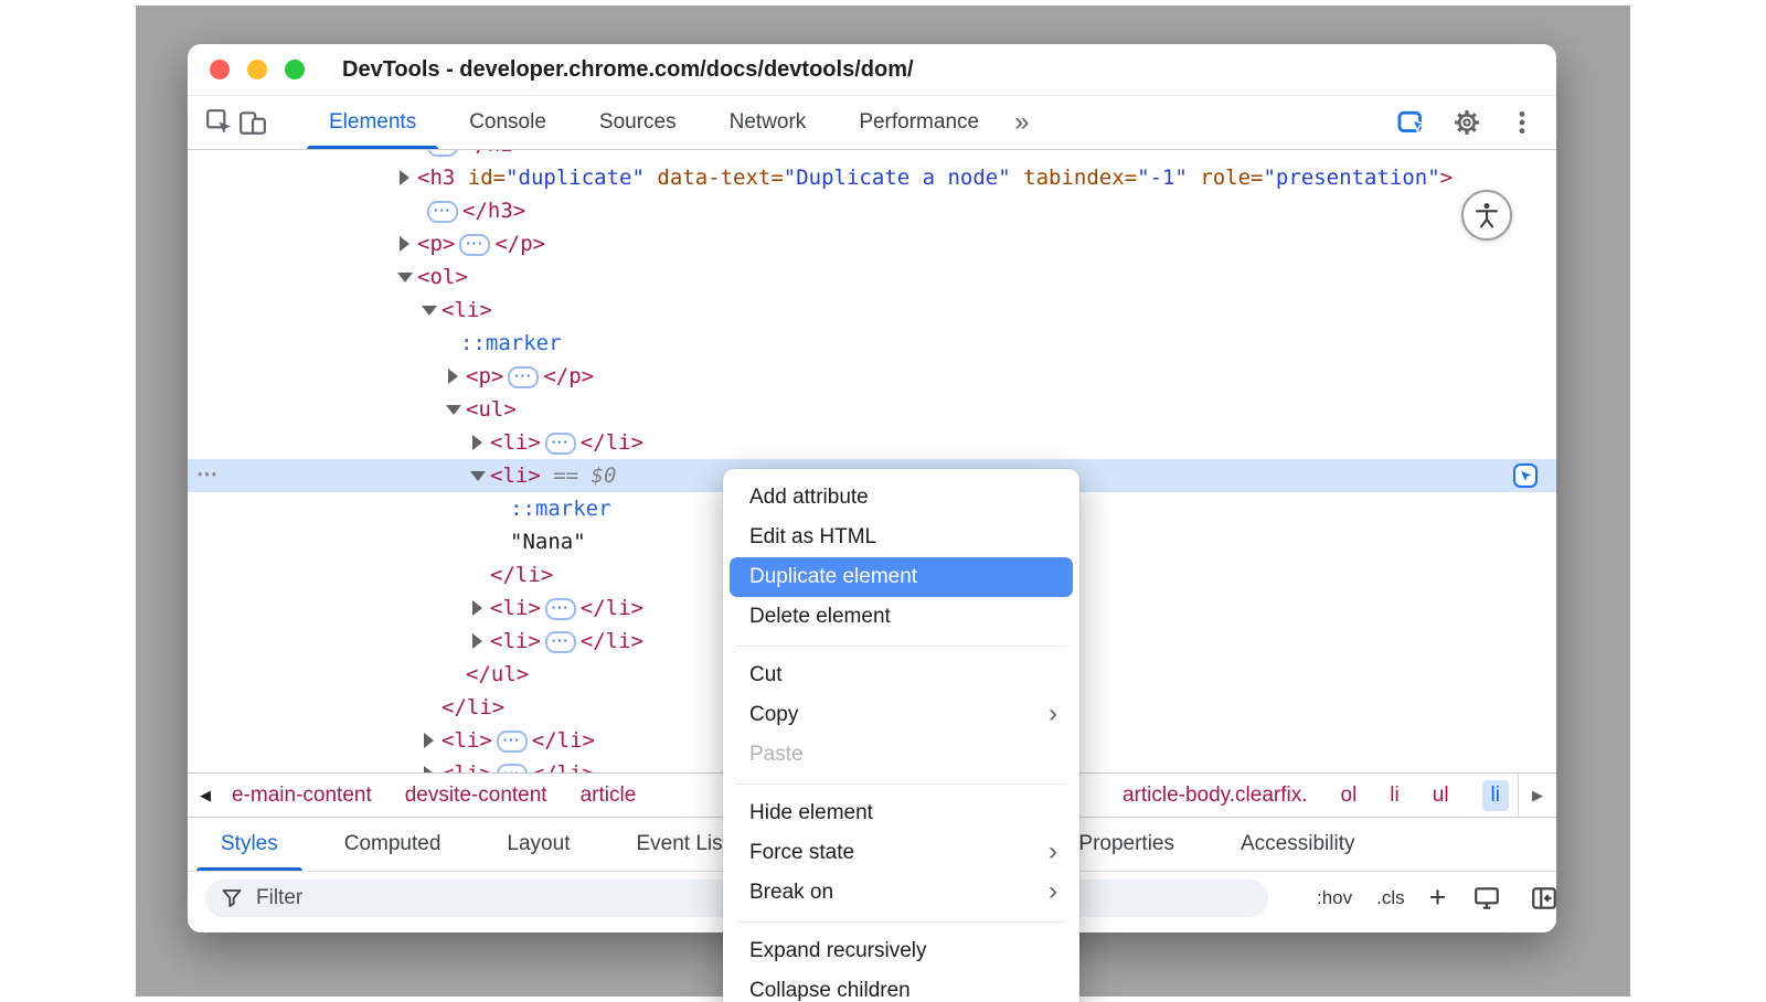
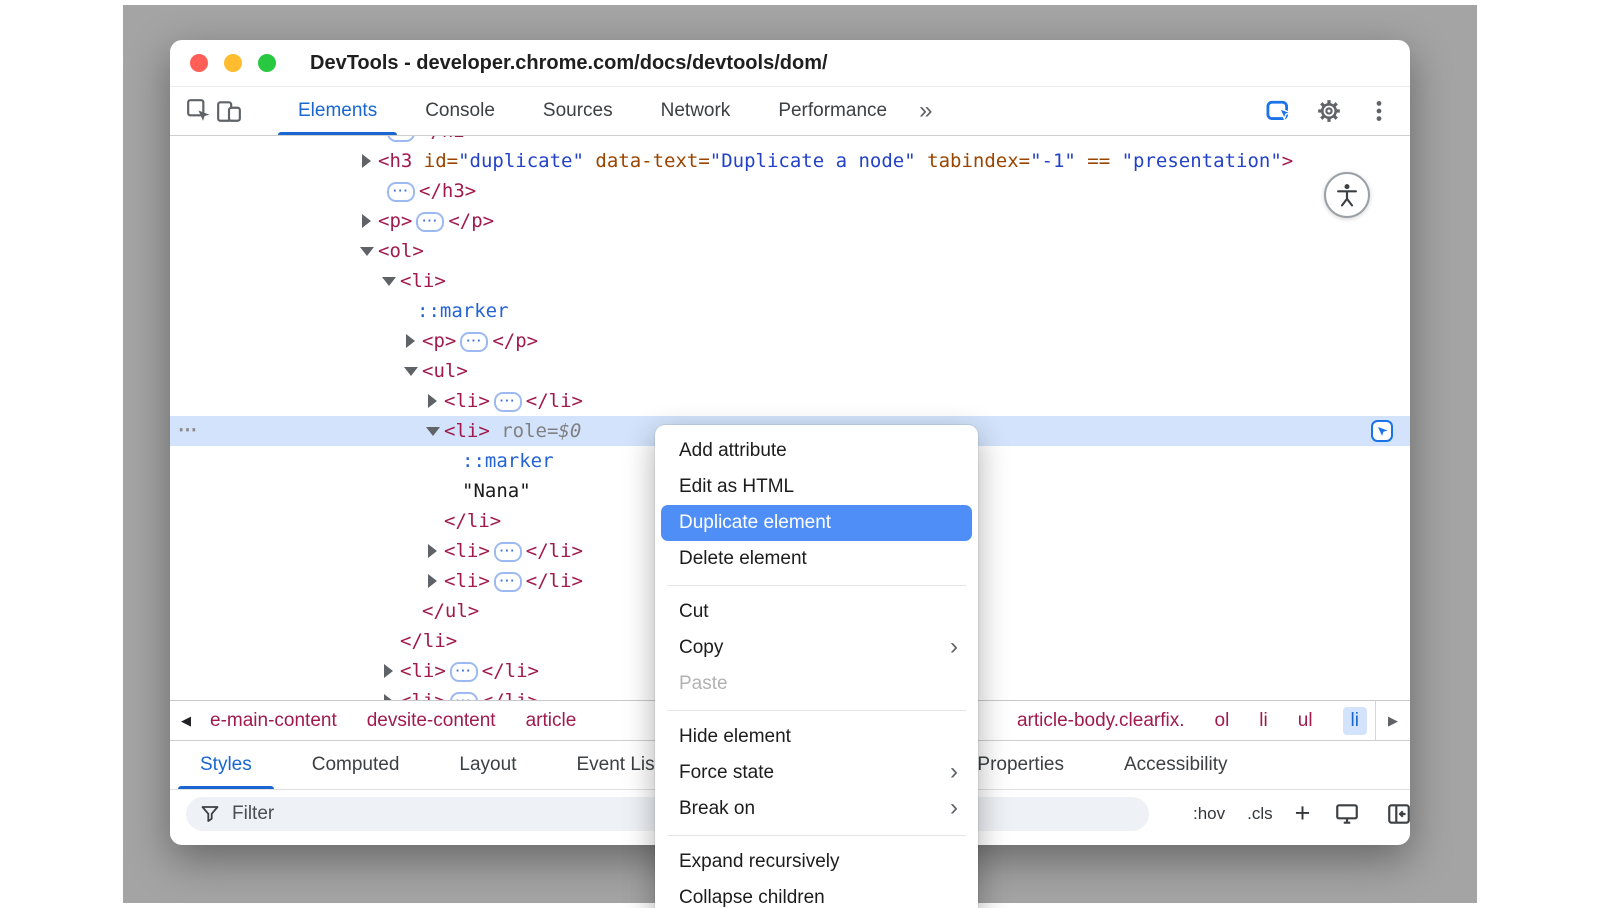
  DevTools - developer.chrome.com/docs/devtools/dom/
  Elements
  Console
  Sources
  Network
  Performance
  »
- <h3 id="duplicate" data-text="Duplicate a node" tabindex="-1" role="presentation">
+ <h3 id="duplicate" data-text="Duplicate a node" tabindex="-1" == "presentation">
  ··· </h3>
  <p> ··· </p>
  <ol>
  <li>
  ::marker
  <p> ··· </p>
  <ul>
  <li> ··· </li>
  ⋯
- <li> == $0
+ <li> role=$0
  ::marker
  "Nana"
  </li>
  <li> ··· </li>
  <li> ··· </li>
  </ul>
  </li>
  <li> ··· </li>
  ◀
  e-main-content
  devsite-content
  article
  article-body.clearfix.
  ol
  li
  ul
  li
  ▶
  Styles
  Computed
  Layout
  Properties
  Accessibility
  Filter
  :hov
  .cls
  +
  Add attribute
  Edit as HTML
  Duplicate element
  Delete element
  Cut
  Copy
  ›
  Paste
  Hide element
  Force state
  ›
  Break on
  ›
  Expand recursively
  Collapse children
